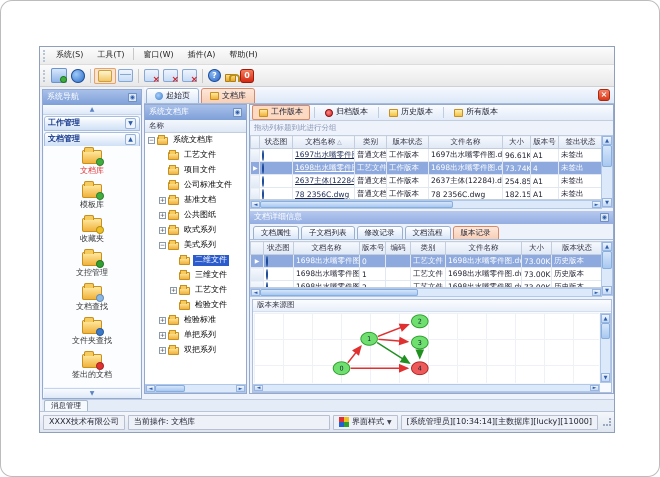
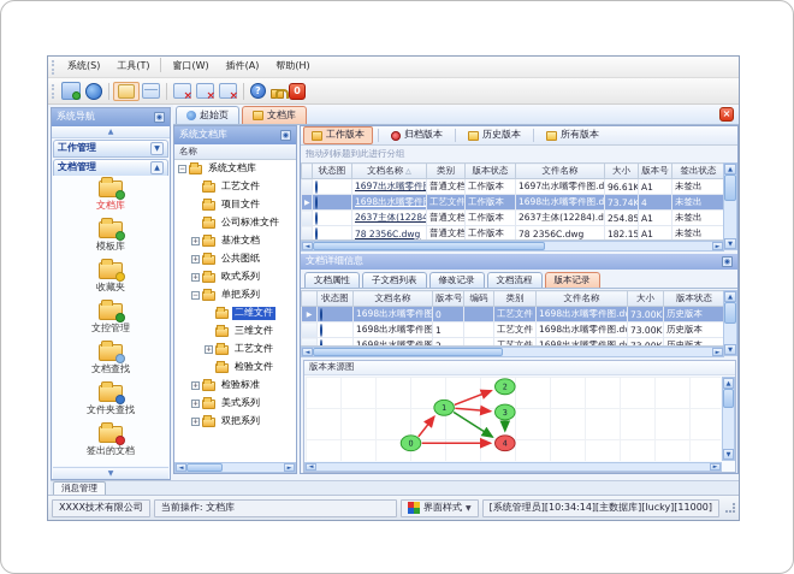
  系统(S)
  工具(T)
  窗口(W)
  插件(A)
  帮助(H)
  ?
  0
  系统导航
  工作管理
  文档管理
  文档库
  模板库
  收藏夹
  文控管理
  文档查找
  文件夹查找
  签出的文档
  起始页
  文档库
  ×
  系统文档库
  名称
  系统文档库
  工艺文件
  项目文件
  公司标准文件
  基准文档
  公共图纸
  欧式系列
- 美式系列
+ 单把系列
  二维文件
  三维文件
  工艺文件
  检验文件
  检验标准
- 单把系列
+ 美式系列
  双把系列
  工作版本
  归档版本
  历史版本
  所有版本
  拖动列标题到此进行分组
  	状态图	文档名称	类别	版本状态	文件名称	大小	版本号	签出状态
  		1697出水嘴零件	普通文档	工作版本	1697出水嘴零件图.d	96.61K	A1	未签出
  		1698出水嘴零件	工艺文件	工作版本	1698出水嘴零件图.d	73.74K	4	未签出
  		2637主体(12284	普通文档	工作版本	2637主体(12284).d	254.85	A1	未签出
  		78 2356C.dwg	普通文档	工作版本	78 2356C.dwg	182.15	A1	未签出
  文档详细信息
  文档属性
  子文档列表
  修改记录
  文档流程
  版本记录
  	状态图	文档名称	版本号	编码	类别	文件名称	大小	版本状态
  		1698出水嘴零件图	0		工艺文件	1698出水嘴零件图.d	73.00K	历史版本
  		1698出水嘴零件图	1		工艺文件	1698出水嘴零件图.d	73.00K	历史版本
  		1698出水嘴零件图	2		工艺文件	1698出水嘴零件图.d	73.00K	历史版本
  版本来源图
  0
  1
  2
  3
  4
  消息管理
  XXXX技术有限公司
  当前操作: 文档库
  界面样式
  [系统管理员][10:34:14][主数据库][lucky][11000]
